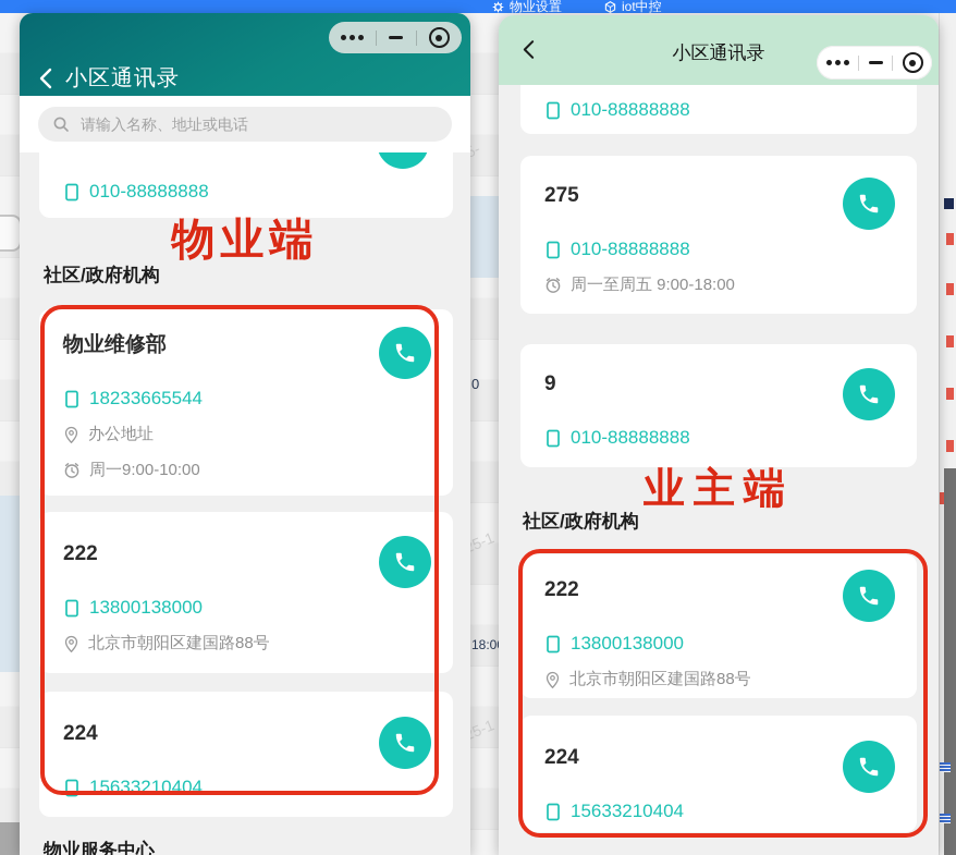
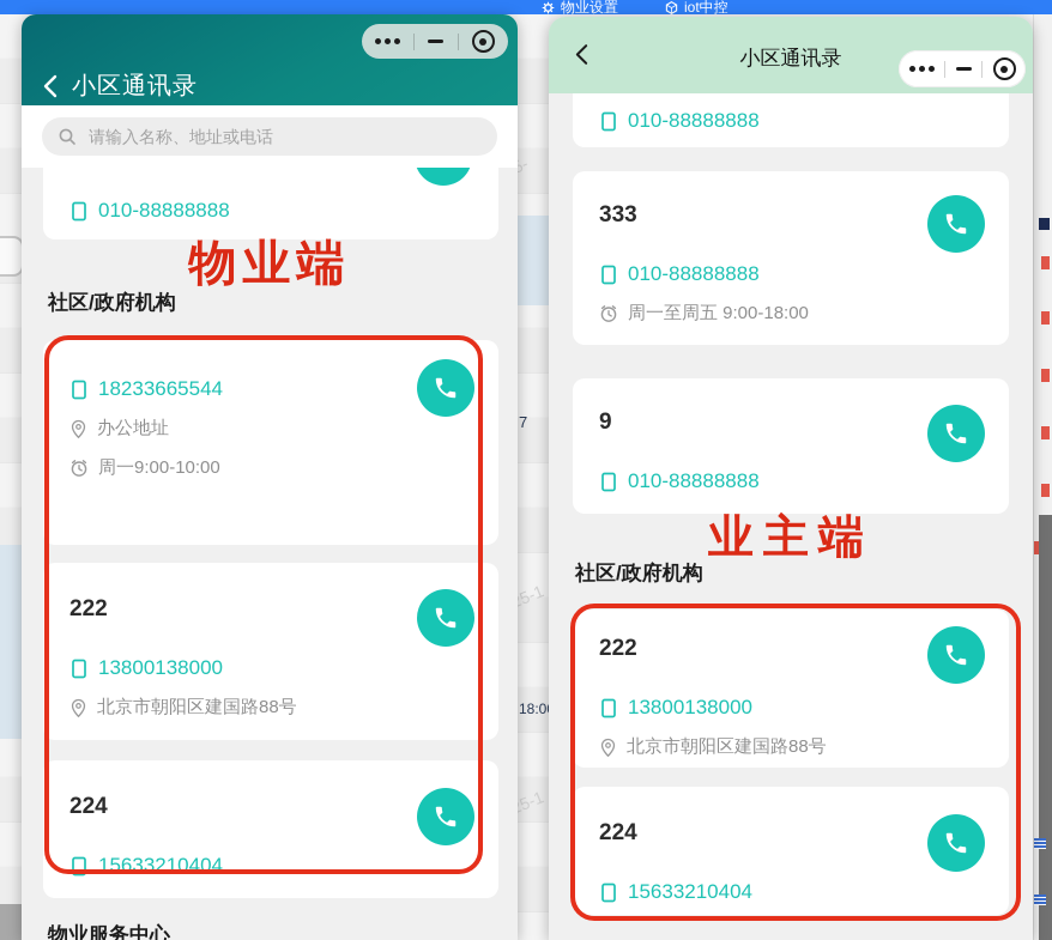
  物业设置
  iot中控
- 0
+ 7
  18:0
  小区通讯录
  请输入名称、地址或电话
  010-88888888
  物业端
  社区/政府机构
- 物业维修部
  18233665544
  办公地址
  周一9:00-10:00
  222
  13800138000
  北京市朝阳区建国路88号
  224
  15633210404
  物业服务中心
  小区通讯录
  010-88888888
- 275
+ 333
  010-88888888
  周一至周五 9:00-18:00
  9
  010-88888888
  业主端
  社区/政府机构
  222
  13800138000
  北京市朝阳区建国路88号
  224
  15633210404
